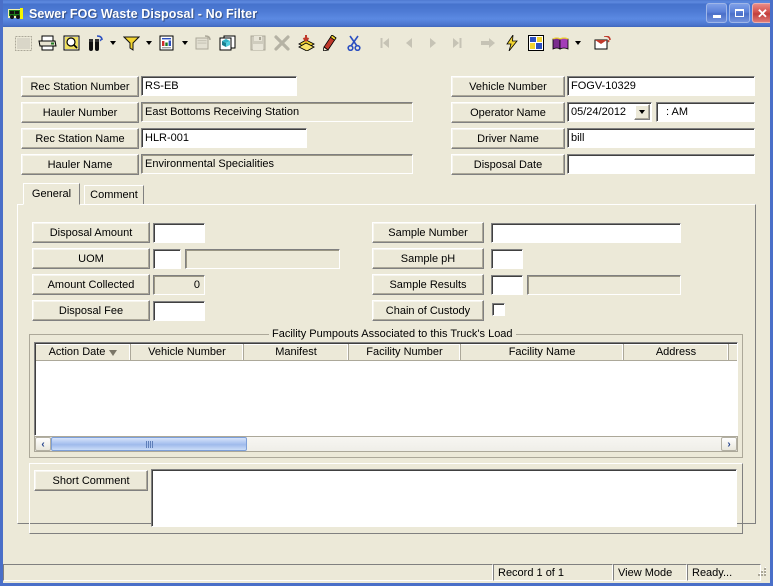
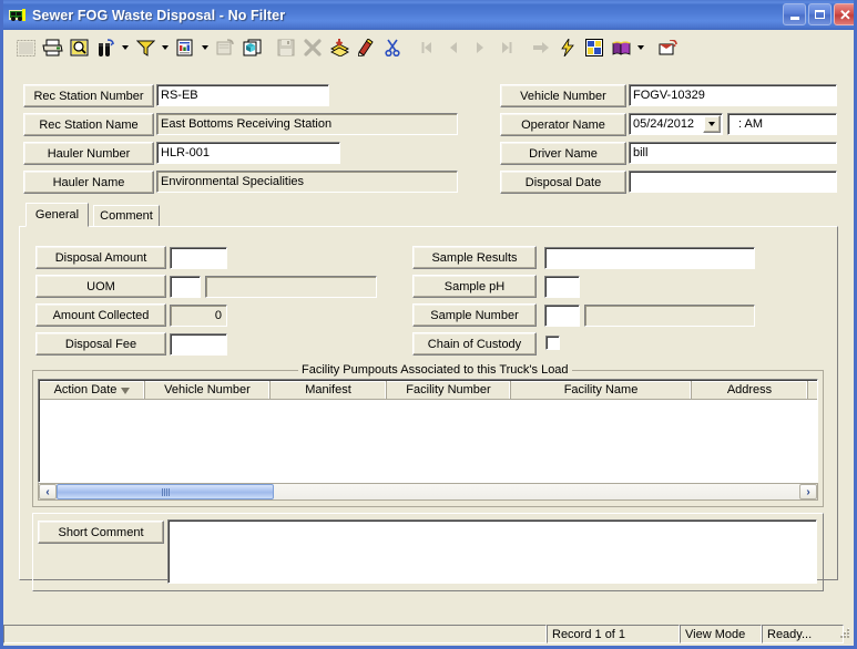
  Sewer FOG Waste Disposal - No Filter
  ✕
  Rec Station Number
  RS-EB
- Hauler Number
+ Rec Station Name
  East Bottoms Receiving Station
- Rec Station Name
+ Hauler Number
  HLR-001
  Hauler Name
  Environmental Specialities
  Vehicle Number
  FOGV-10329
  Operator Name
  05/24/2012
  : AM
  Driver Name
  bill
  Disposal Date
  General
  Comment
  Disposal Amount
  UOM
  Amount Collected
  0
  Disposal Fee
- Sample Number
+ Sample Results
  Sample pH
- Sample Results
+ Sample Number
  Chain of Custody
  Facility Pumpouts Associated to this Truck's Load
  Action Date
  Vehicle Number
  Manifest
  Facility Number
  Facility Name
  Address
  ‹
  ›
  Short Comment
  Record 1 of 1
  View Mode
  Ready...
